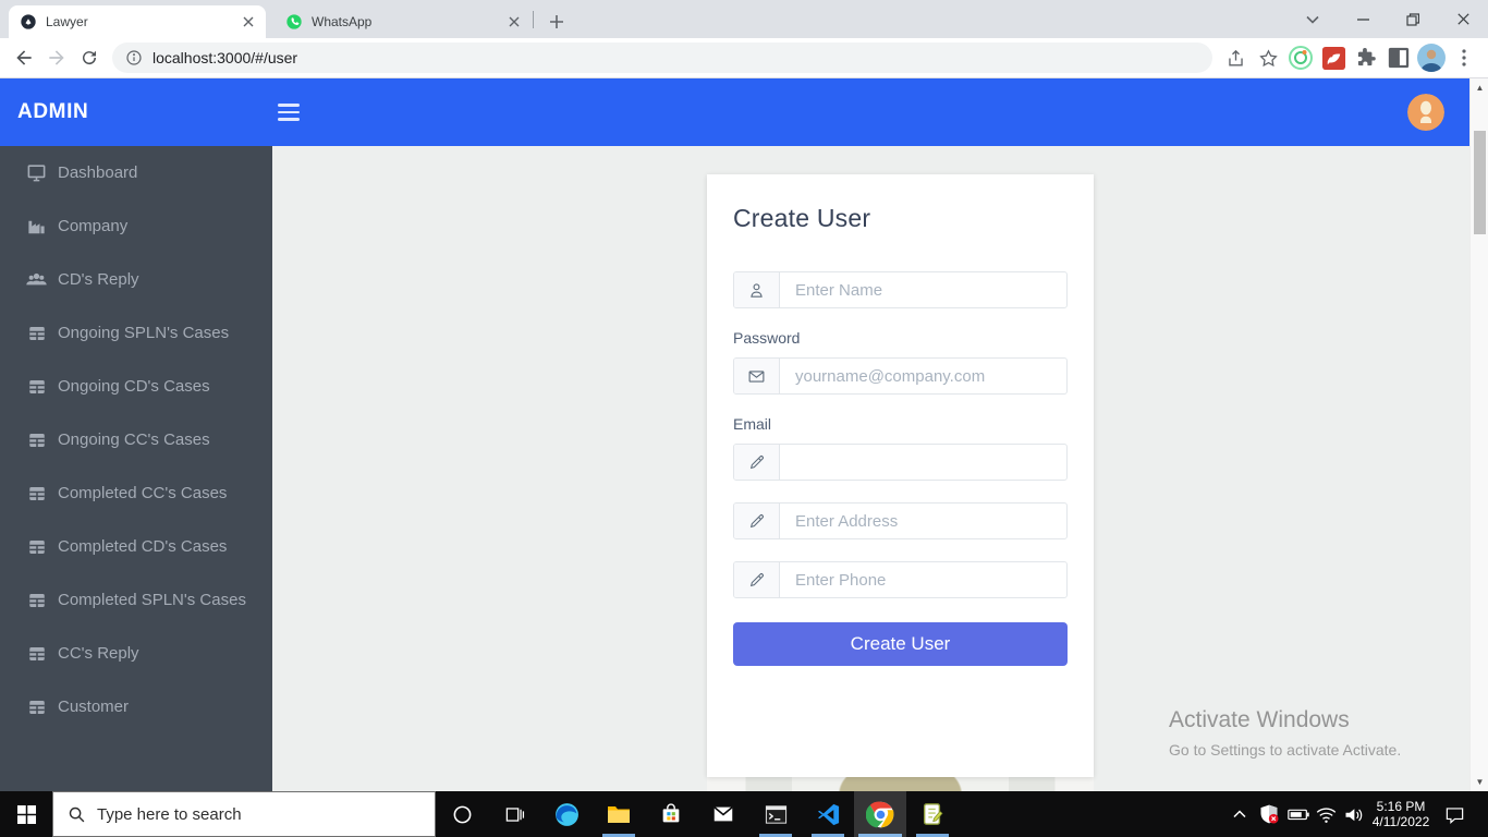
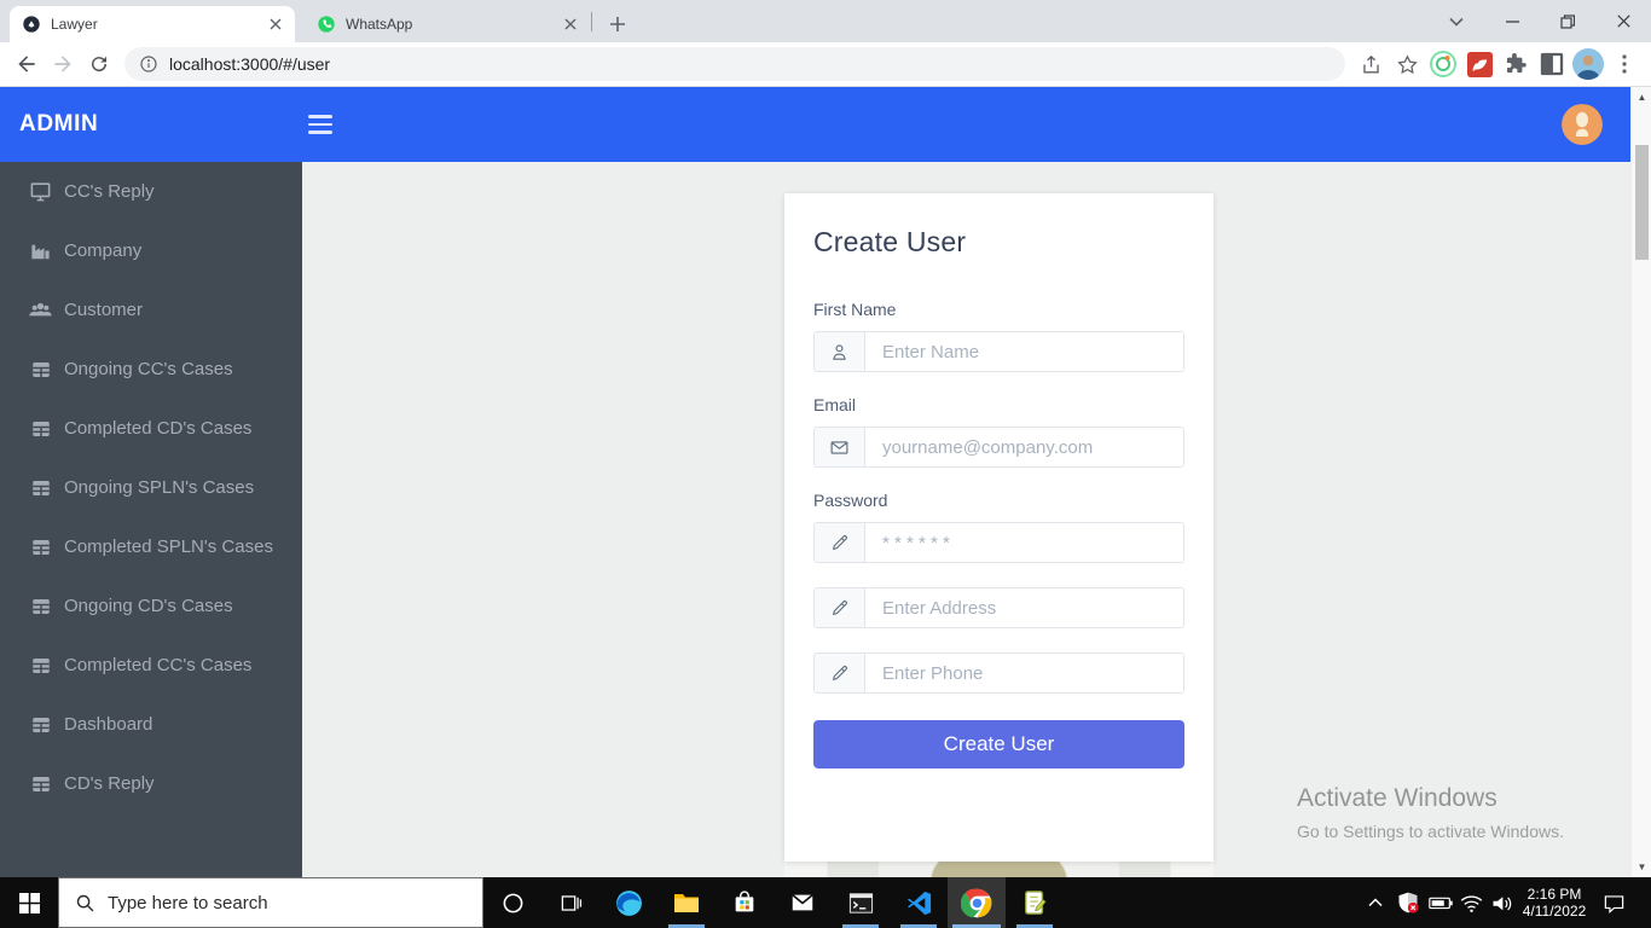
  Lawyer
  WhatsApp
  localhost:3000/#/user
  ADMIN
- Dashboard
+ CC's Reply
  Company
- CD's Reply
+ Customer
- Ongoing SPLN's Cases
+ Ongoing CC's Cases
- Ongoing CD's Cases
+ Completed CD's Cases
- Ongoing CC's Cases
+ Ongoing SPLN's Cases
- Completed CC's Cases
+ Completed SPLN's Cases
- Completed CD's Cases
+ Ongoing CD's Cases
- Completed SPLN's Cases
+ Completed CC's Cases
- CC's Reply
+ Dashboard
- Customer
+ CD's Reply
  Create User
+ First Name
  Enter Name
- Password
+ Email
  yourname@company.com
- Email
+ Password
+ * * * * * *
  Enter Address
  Enter Phone
  Create User
  Activate Windows
- Go to Settings to activate Activate.
+ Go to Settings to activate Windows.
  ▲
  ▼
  Type here to search
- 5:16 PM
+ 2:16 PM
  4/11/2022
